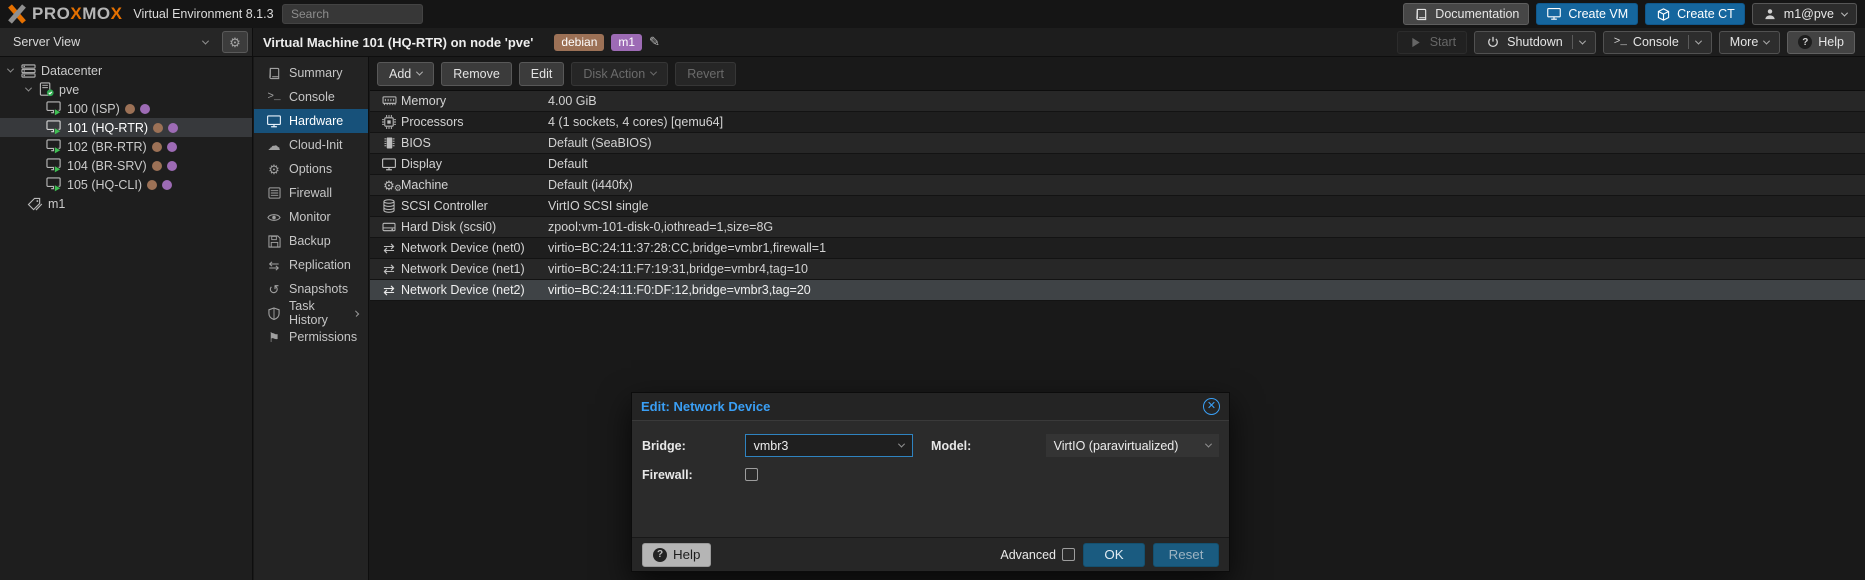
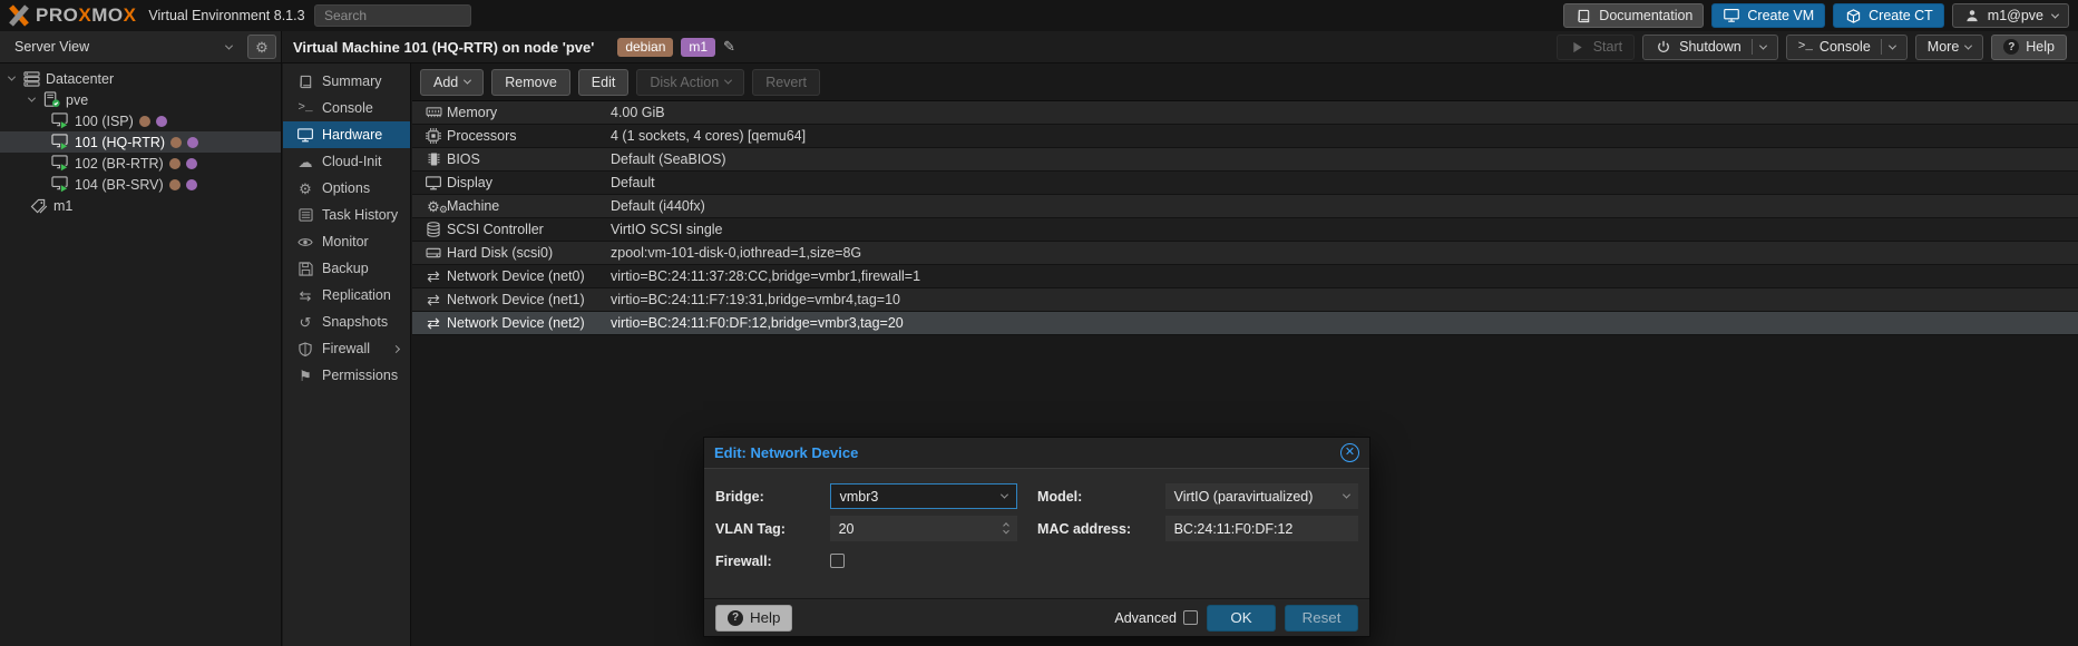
  PROXMOX
  Virtual Environment 8.1.3
  Search
  Documentation
  Create VM
  Create CT
  m1@pve
  Server View
  ⚙
  Virtual Machine 101 (HQ-RTR) on node 'pve'
  debian
  m1
  ✎
  Start
  Shutdown
  >_
  Console
  More
  ?
  Help
  Datacenter
  pve
  100 (ISP)
  101 (HQ-RTR)
  102 (BR-RTR)
  104 (BR-SRV)
- 105 (HQ-CLI)
  m1
  Summary
  >_
  Console
  Hardware
  ☁
  Cloud-Init
  ⚙
  Options
- Firewall
+ Task History
  Monitor
  Backup
  ⇆
  Replication
  ↺
  Snapshots
- Task History
+ Firewall
  ⚑
  Permissions
  Add
  Remove
  Edit
  Disk Action
  Revert
  Memory
  4.00 GiB
  Processors
  4 (1 sockets, 4 cores) [qemu64]
  BIOS
  Default (SeaBIOS)
  Display
  Default
  ⚙
  ⚙
  Machine
  Default (i440fx)
  SCSI Controller
  VirtIO SCSI single
  Hard Disk (scsi0)
  zpool:vm-101-disk-0,iothread=1,size=8G
  ⇄
  Network Device (net0)
  virtio=BC:24:11:37:28:CC,bridge=vmbr1,firewall=1
  ⇄
  Network Device (net1)
  virtio=BC:24:11:F7:19:31,bridge=vmbr4,tag=10
  ⇄
  Network Device (net2)
  virtio=BC:24:11:F0:DF:12,bridge=vmbr3,tag=20
  Edit: Network Device
  ✕
  Bridge:
  vmbr3
  Model:
  VirtIO (paravirtualized)
+ VLAN Tag:
+ 20
+ MAC address:
+ BC:24:11:F0:DF:12
  Firewall:
  ?
  Help
  Advanced
  OK
  Reset
